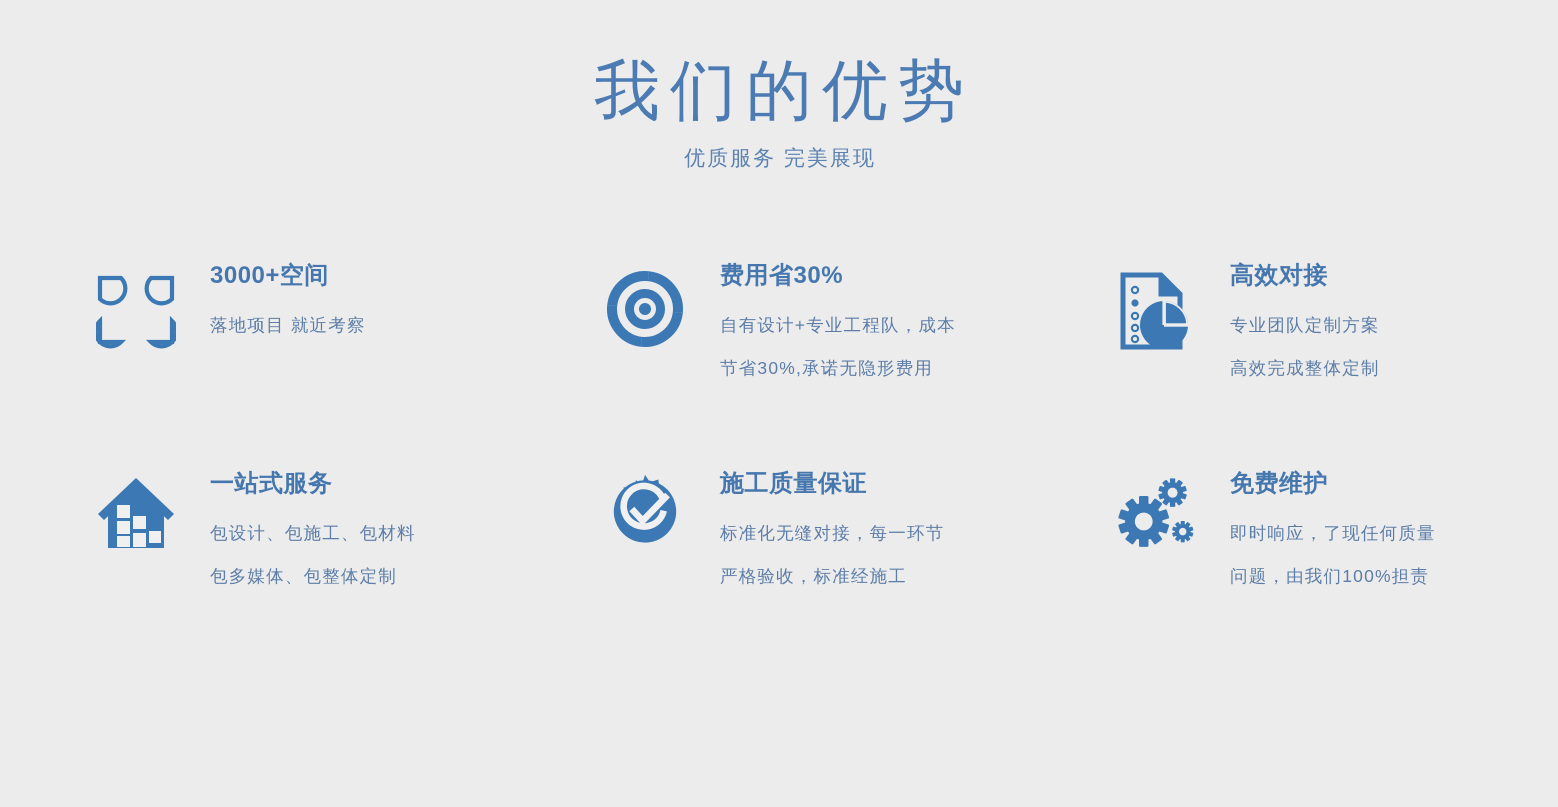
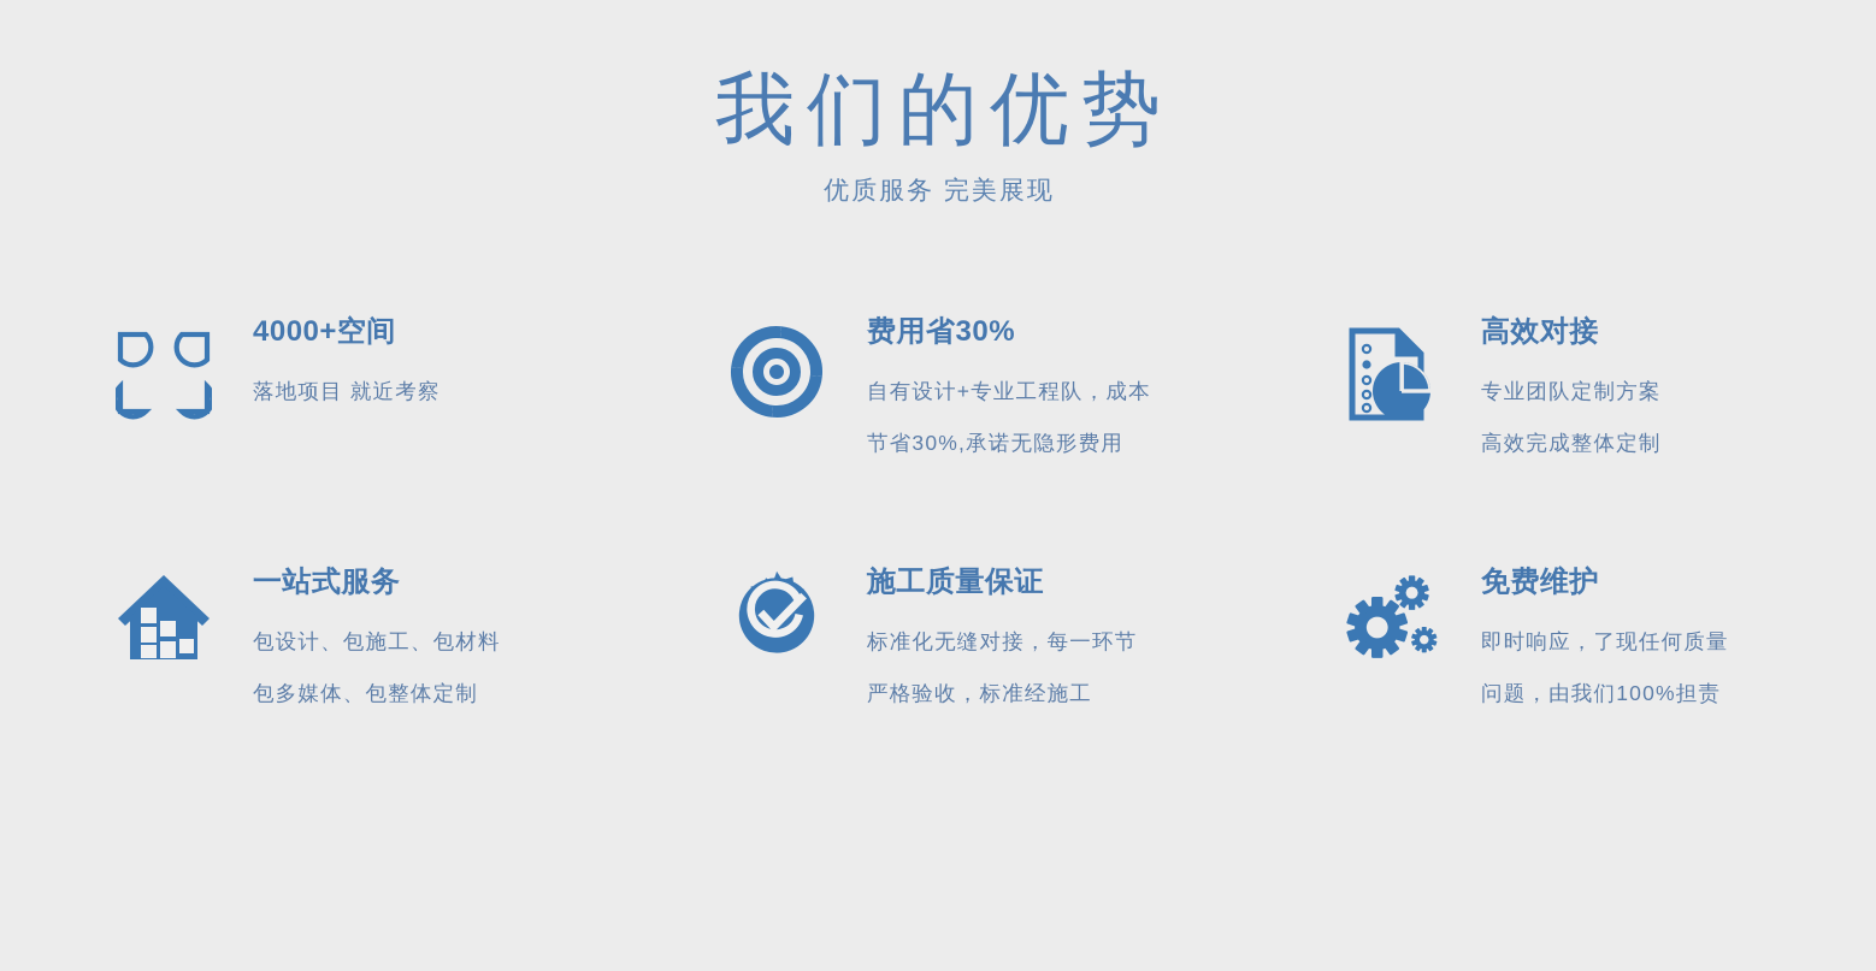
  我们的优势
  优质服务 完美展现
- 3000+空间
+ 4000+空间
  落地项目 就近考察
  费用省30%
  自有设计+专业工程队，成本
  节省30%,承诺无隐形费用
  高效对接
  专业团队定制方案
  高效完成整体定制
  一站式服务
  包设计、包施工、包材料
  包多媒体、包整体定制
  施工质量保证
  标准化无缝对接，每一环节
  严格验收，标准经施工
  免费维护
  即时响应，了现任何质量
  问题，由我们100%担责
